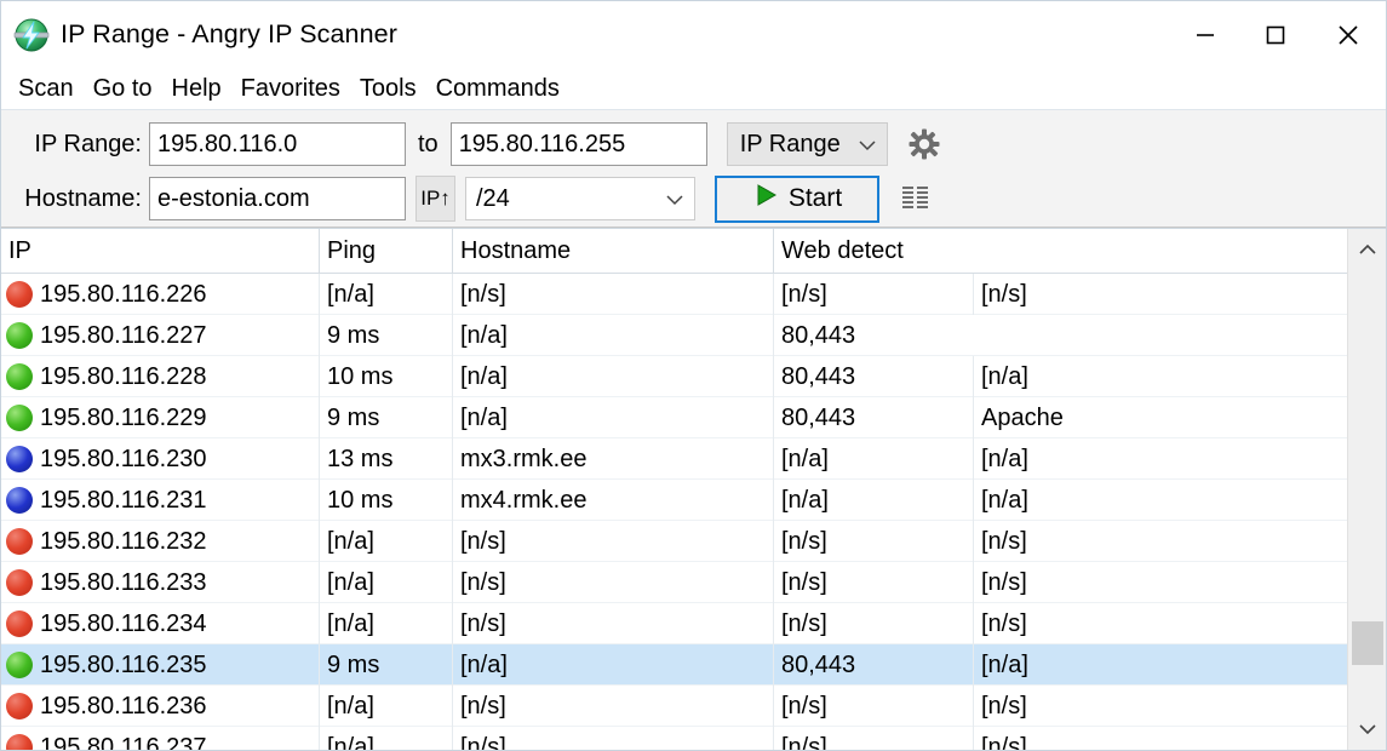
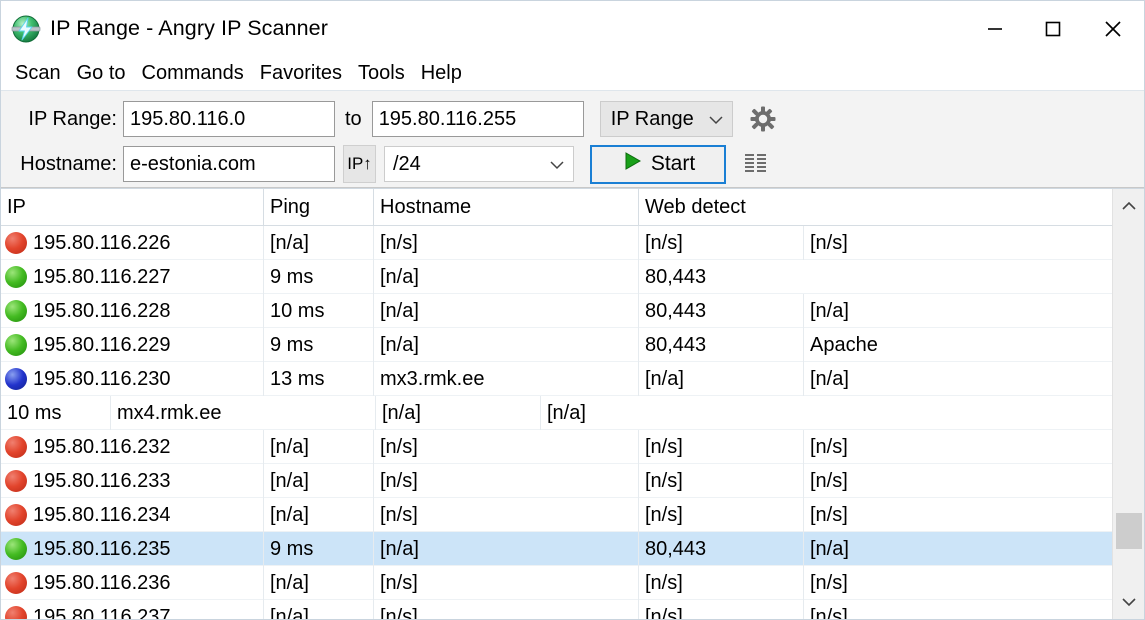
  IP Range - Angry IP Scanner
  Scan
  Go to
- Help
+ Commands
  Favorites
  Tools
- Commands
+ Help
  IP Range:
  195.80.116.0
  to
  195.80.116.255
  IP Range
  Hostname:
  e-estonia.com
  IP↑
  /24
  Start
  IP
  Ping
  Hostname
  Web detect
  195.80.116.226
  [n/a]
  [n/s]
  [n/s]
  [n/s]
  195.80.116.227
  9 ms
  [n/a]
  80,443
  195.80.116.228
  10 ms
  [n/a]
  80,443
  [n/a]
  195.80.116.229
  9 ms
  [n/a]
  80,443
  Apache
  195.80.116.230
  13 ms
  mx3.rmk.ee
  [n/a]
  [n/a]
- 195.80.116.231
  10 ms
  mx4.rmk.ee
  [n/a]
  [n/a]
  195.80.116.232
  [n/a]
  [n/s]
  [n/s]
  [n/s]
  195.80.116.233
  [n/a]
  [n/s]
  [n/s]
  [n/s]
  195.80.116.234
  [n/a]
  [n/s]
  [n/s]
  [n/s]
  195.80.116.235
  9 ms
  [n/a]
  80,443
  [n/a]
  195.80.116.236
  [n/a]
  [n/s]
  [n/s]
  [n/s]
  195.80.116.237
  [n/a]
  [n/s]
  [n/s]
  [n/s]
